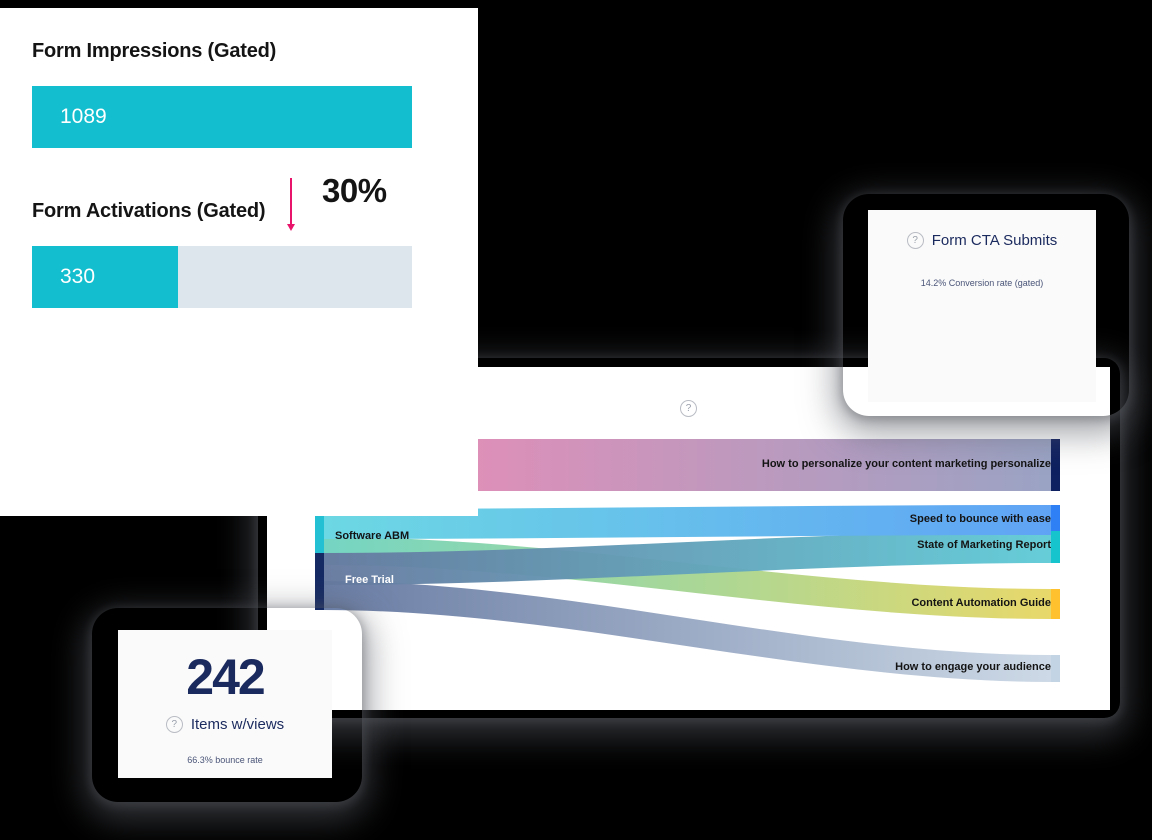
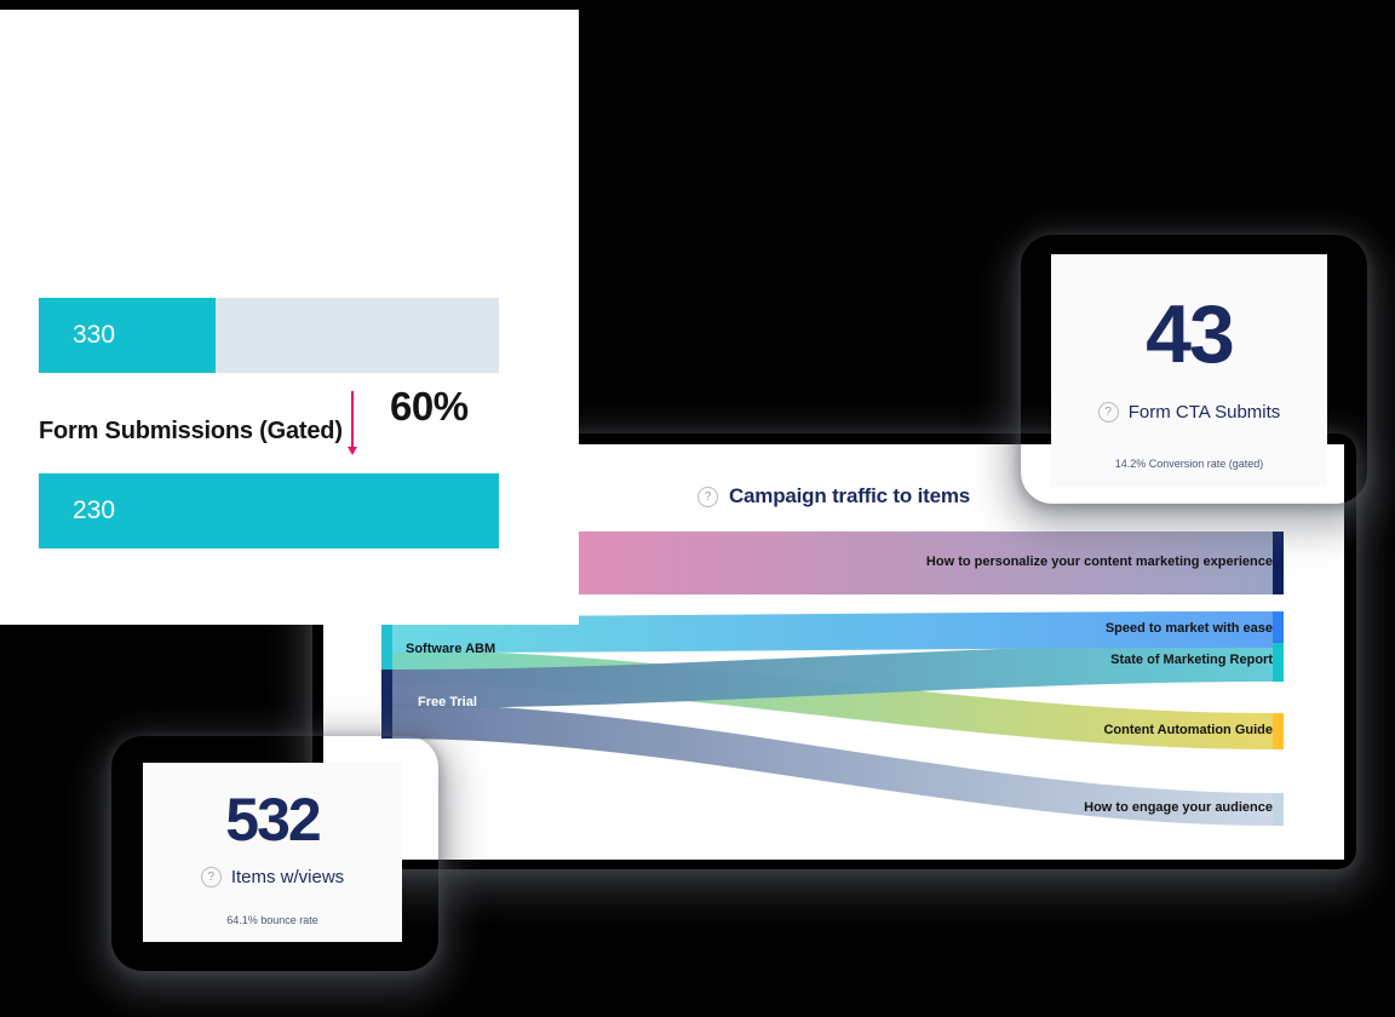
  ?
+ Campaign traffic to items
  Software ABM
  Free Trial
- How to personalize your content marketing personalize
+ How to personalize your content marketing experience
- Speed to bounce with ease
+ Speed to market with ease
  State of Marketing Report
  Content Automation Guide
  How to engage your audience
+ 43
  ?
  Form CTA Submits
  14.2% Conversion rate (gated)
- 242
+ 532
  ?
  Items w/views
- 66.3% bounce rate
+ 64.1% bounce rate
- Form Impressions (Gated)
- 1089
- 30%
- Form Activations (Gated)
  330
+ 60%
+ Form Submissions (Gated)
+ 230
